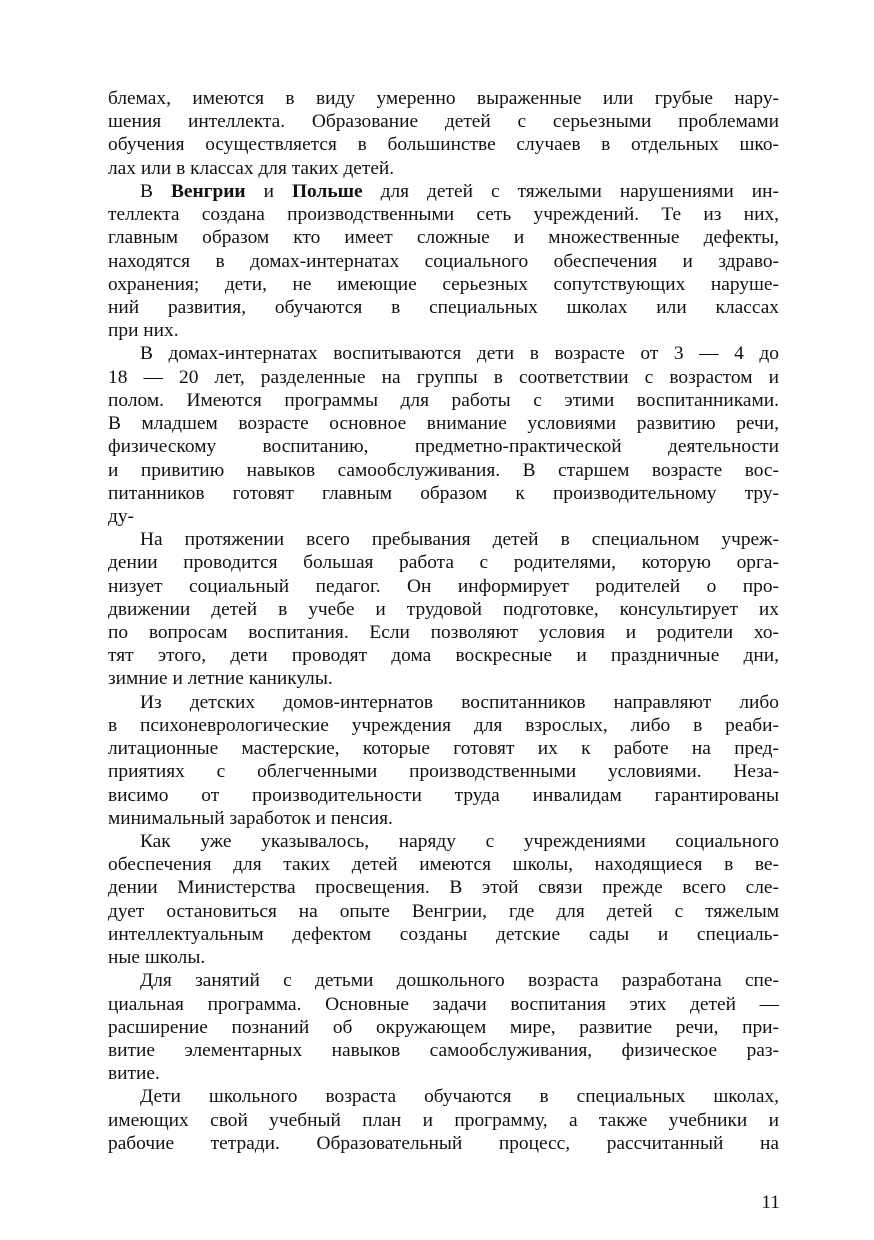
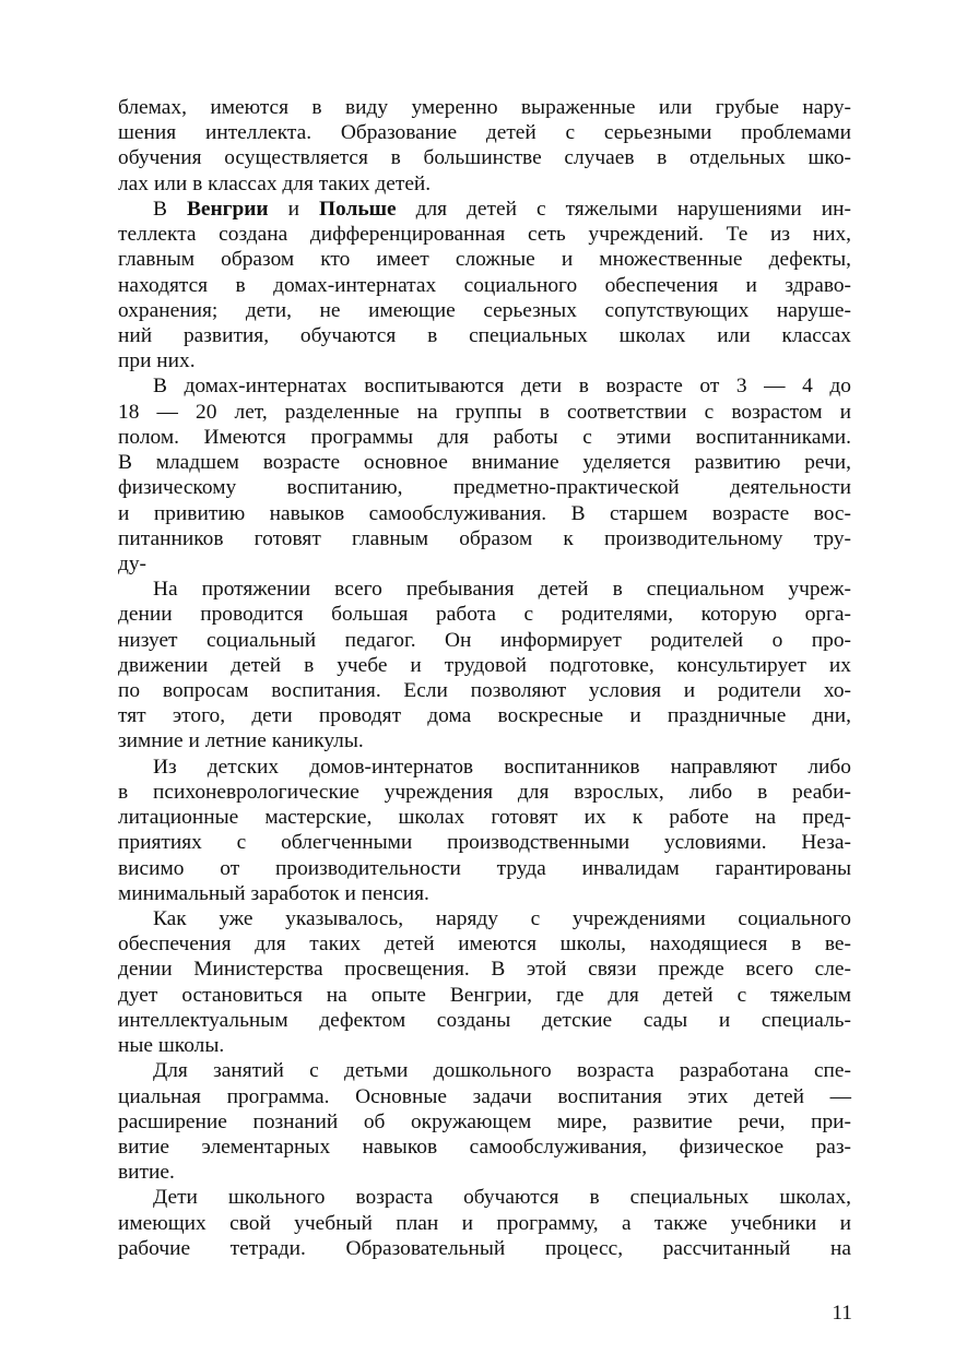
  блемах, имеются в виду умеренно выраженные или грубые нару-
  шения интеллекта. Образование детей с серьезными проблемами
  обучения осуществляется в большинстве случаев в отдельных шко-
  лах или в классах для таких детей.
  В Венгрии и Польше для детей с тяжелыми нарушениями ин-
- теллекта создана производственными сеть учреждений. Те из них,
+ теллекта создана дифференцированная сеть учреждений. Те из них,
  главным образом кто имеет сложные и множественные дефекты,
  находятся в домах-интернатах социального обеспечения и здраво-
  охранения; дети, не имеющие серьезных сопутствующих наруше-
  ний развития, обучаются в специальных школах или классах
  при них.
  В домах-интернатах воспитываются дети в возрасте от 3 — 4 до
  18 — 20 лет, разделенные на группы в соответствии с возрастом и
  полом. Имеются программы для работы с этими воспитанниками.
- В младшем возрасте основное внимание условиями развитию речи,
+ В младшем возрасте основное внимание уделяется развитию речи,
  физическому воспитанию, предметно-практической деятельности
  и привитию навыков самообслуживания. В старшем возрасте вос-
  питанников готовят главным образом к производительному тру-
  ду-
  На протяжении всего пребывания детей в специальном учреж-
  дении проводится большая работа с родителями, которую орга-
  низует социальный педагог. Он информирует родителей о про-
  движении детей в учебе и трудовой подготовке, консультирует их
  по вопросам воспитания. Если позволяют условия и родители хо-
  тят этого, дети проводят дома воскресные и праздничные дни,
  зимние и летние каникулы.
  Из детских домов-интернатов воспитанников направляют либо
  в психоневрологические учреждения для взрослых, либо в реаби-
- литационные мастерские, которые готовят их к работе на пред-
+ литационные мастерские, школах готовят их к работе на пред-
  приятиях с облегченными производственными условиями. Неза-
  висимо от производительности труда инвалидам гарантированы
  минимальный заработок и пенсия.
  Как уже указывалось, наряду с учреждениями социального
  обеспечения для таких детей имеются школы, находящиеся в ве-
  дении Министерства просвещения. В этой связи прежде всего сле-
  дует остановиться на опыте Венгрии, где для детей с тяжелым
  интеллектуальным дефектом созданы детские сады и специаль-
  ные школы.
  Для занятий с детьми дошкольного возраста разработана спе-
  циальная программа. Основные задачи воспитания этих детей —
  расширение познаний об окружающем мире, развитие речи, при-
  витие элементарных навыков самообслуживания, физическое раз-
  витие.
  Дети школьного возраста обучаются в специальных школах,
  имеющих свой учебный план и программу, а также учебники и
  рабочие тетради. Образовательный процесс, рассчитанный на
  11
